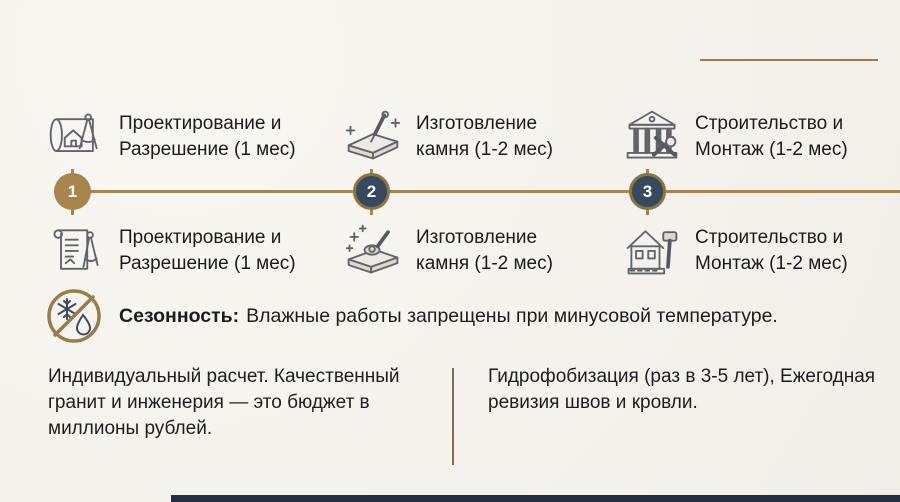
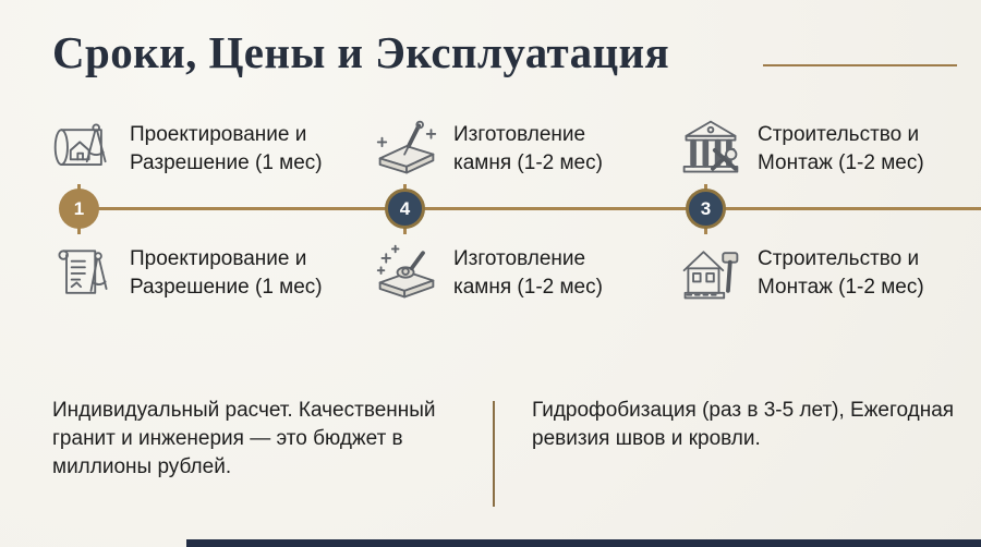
+ Сроки, Цены и Эксплуатация
  Проектирование и
  Разрешение (1 мес)
  Изготовление
  камня (1-2 мес)
  Строительство и
  Монтаж (1-2 мес)
  1
- 2
+ 4
  3
  Проектирование и
  Разрешение (1 мес)
  Изготовление
  камня (1-2 мес)
  Строительство и
  Монтаж (1-2 мес)
- Сезонность: Влажные работы запрещены при минусовой температуре.
  Индивидуальный расчет. Качественный гранит и инженерия — это бюджет в миллионы рублей.
  Гидрофобизация (раз в 3-5 лет), Ежегодная ревизия швов и кровли.
